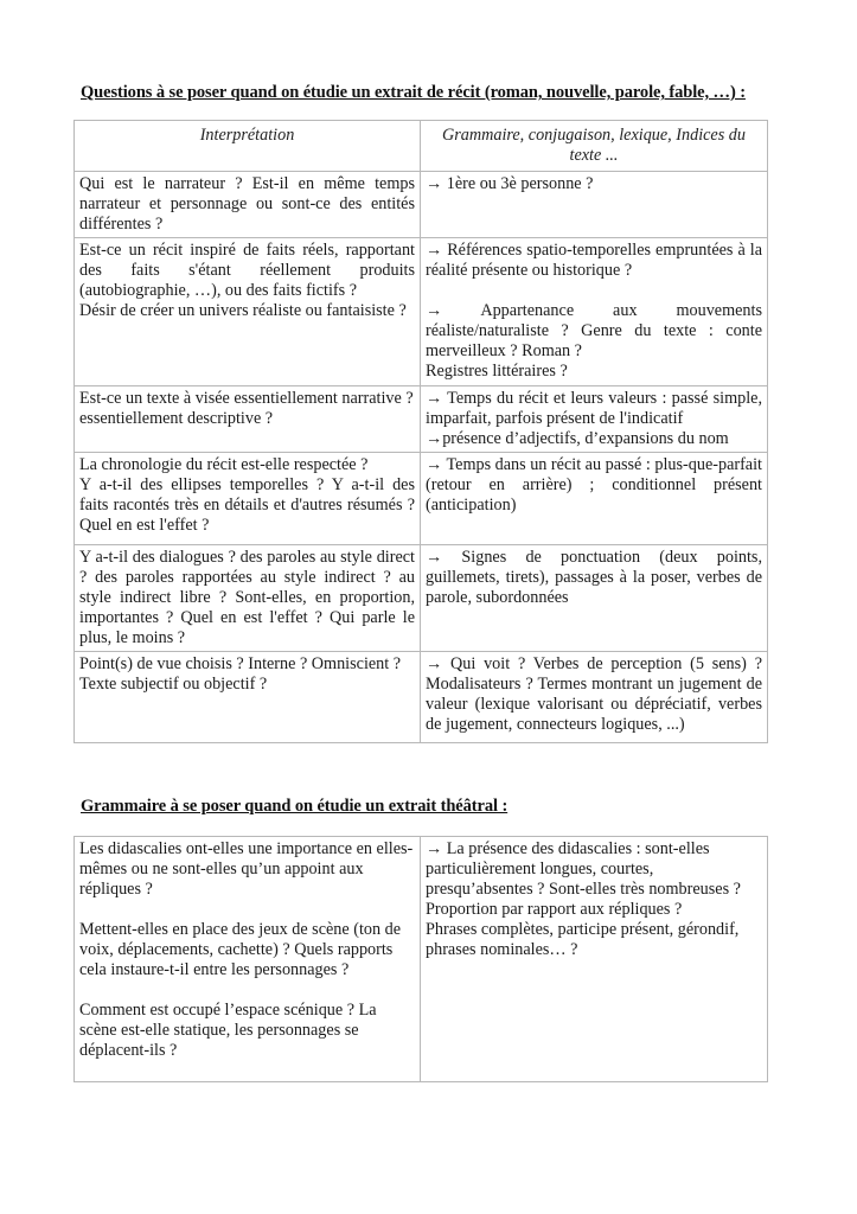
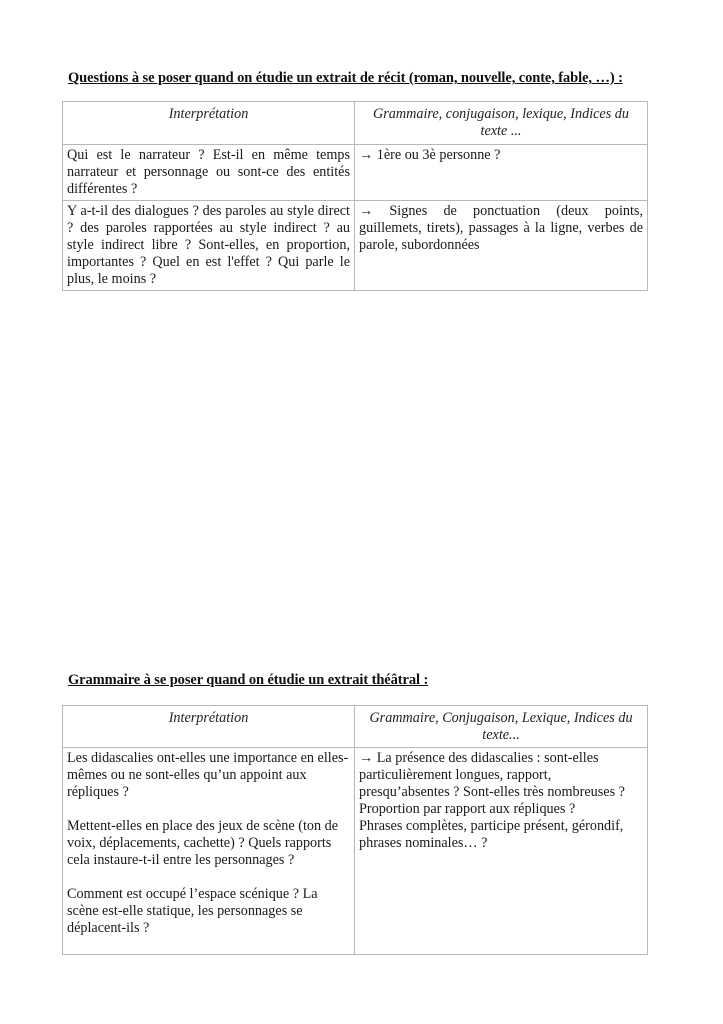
- Questions à se poser quand on étudie un extrait de récit (roman, nouvelle, parole, fable, …) :
+ Questions à se poser quand on étudie un extrait de récit (roman, nouvelle, conte, fable, …) :
  Interprétation	Grammaire, conjugaison, lexique, Indices du texte ...
  Qui est le narrateur ? Est-il en même temps narrateur et personnage ou sont-ce des entités différentes ?	→ 1ère ou 3è personne ?
- Est-ce un récit inspiré de faits réels, rapportant des faits s'étant réellement produits (autobiographie, …), ou des faits fictifs ? Désir de créer un univers réaliste ou fantaisiste ?	→ Références spatio-temporelles empruntées à la réalité présente ou historique ? → Appartenance aux mouvements réaliste/naturaliste ? Genre du texte : conte merveilleux ? Roman ? Registres littéraires ?
- Est-ce un texte à visée essentiellement narrative ? essentiellement descriptive ?	→ Temps du récit et leurs valeurs : passé simple, imparfait, parfois présent de l'indicatif →présence d’adjectifs, d’expansions du nom
- La chronologie du récit est-elle respectée ? Y a-t-il des ellipses temporelles ? Y a-t-il des faits racontés très en détails et d'autres résumés ? Quel en est l'effet ?	→ Temps dans un récit au passé : plus-que-parfait (retour en arrière) ; conditionnel présent (anticipation)
- Y a-t-il des dialogues ? des paroles au style direct ? des paroles rapportées au style indirect ? au style indirect libre ? Sont-elles, en proportion, importantes ? Quel en est l'effet ? Qui parle le plus, le moins ?	→ Signes de ponctuation (deux points, guillemets, tirets), passages à la poser, verbes de parole, subordonnées
+ Y a-t-il des dialogues ? des paroles au style direct ? des paroles rapportées au style indirect ? au style indirect libre ? Sont-elles, en proportion, importantes ? Quel en est l'effet ? Qui parle le plus, le moins ?	→ Signes de ponctuation (deux points, guillemets, tirets), passages à la ligne, verbes de parole, subordonnées
- Point(s) de vue choisis ? Interne ? Omniscient ? Texte subjectif ou objectif ?	→ Qui voit ? Verbes de perception (5 sens) ? Modalisateurs ? Termes montrant un jugement de valeur (lexique valorisant ou dépréciatif, verbes de jugement, connecteurs logiques, ...)
  Grammaire à se poser quand on étudie un extrait théâtral :
+ Interprétation	Grammaire, Conjugaison, Lexique, Indices du texte...
- Les didascalies ont-elles une importance en elles-mêmes ou ne sont-elles qu’un appoint aux répliques ? Mettent-elles en place des jeux de scène (ton de voix, déplacements, cachette) ? Quels rapports cela instaure-t-il entre les personnages ? Comment est occupé l’espace scénique ? La scène est-elle statique, les personnages se déplacent-ils ?	→ La présence des didascalies : sont-elles particulièrement longues, courtes, presqu’absentes ? Sont-elles très nombreuses ? Proportion par rapport aux répliques ? Phrases complètes, participe présent, gérondif, phrases nominales… ?
+ Les didascalies ont-elles une importance en elles-mêmes ou ne sont-elles qu’un appoint aux répliques ? Mettent-elles en place des jeux de scène (ton de voix, déplacements, cachette) ? Quels rapports cela instaure-t-il entre les personnages ? Comment est occupé l’espace scénique ? La scène est-elle statique, les personnages se déplacent-ils ?	→ La présence des didascalies : sont-elles particulièrement longues, rapport, presqu’absentes ? Sont-elles très nombreuses ? Proportion par rapport aux répliques ? Phrases complètes, participe présent, gérondif, phrases nominales… ?
